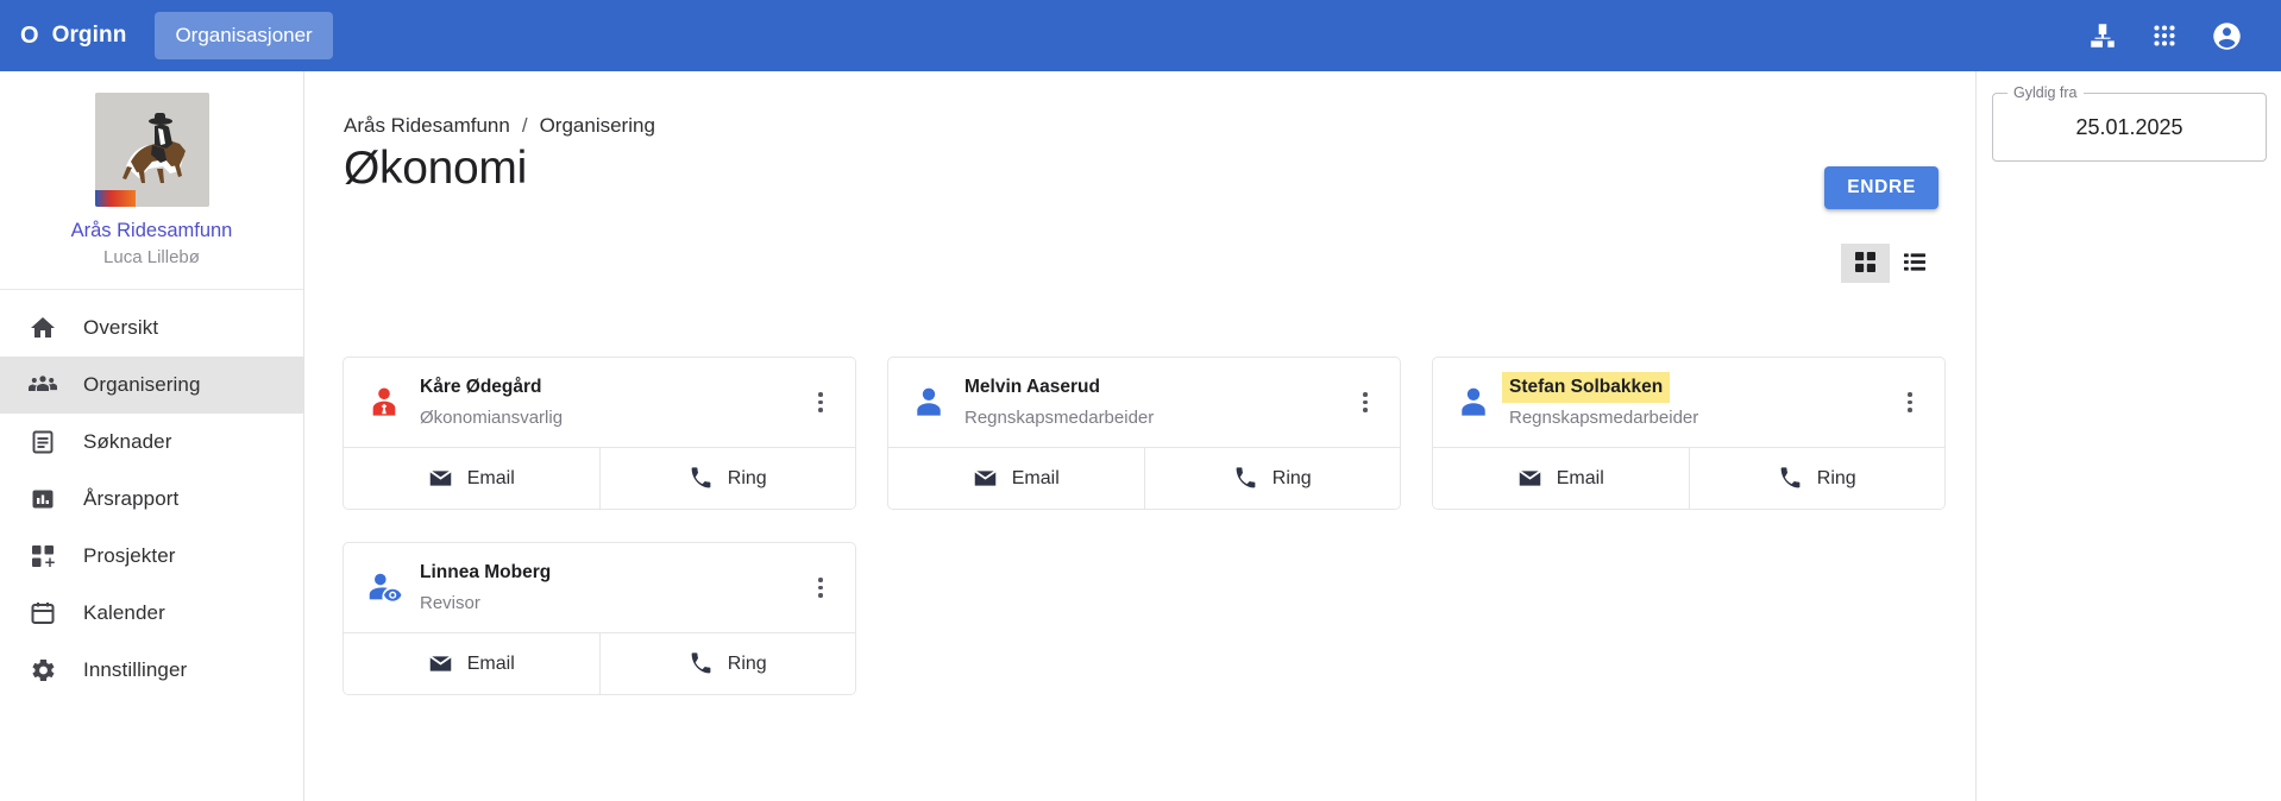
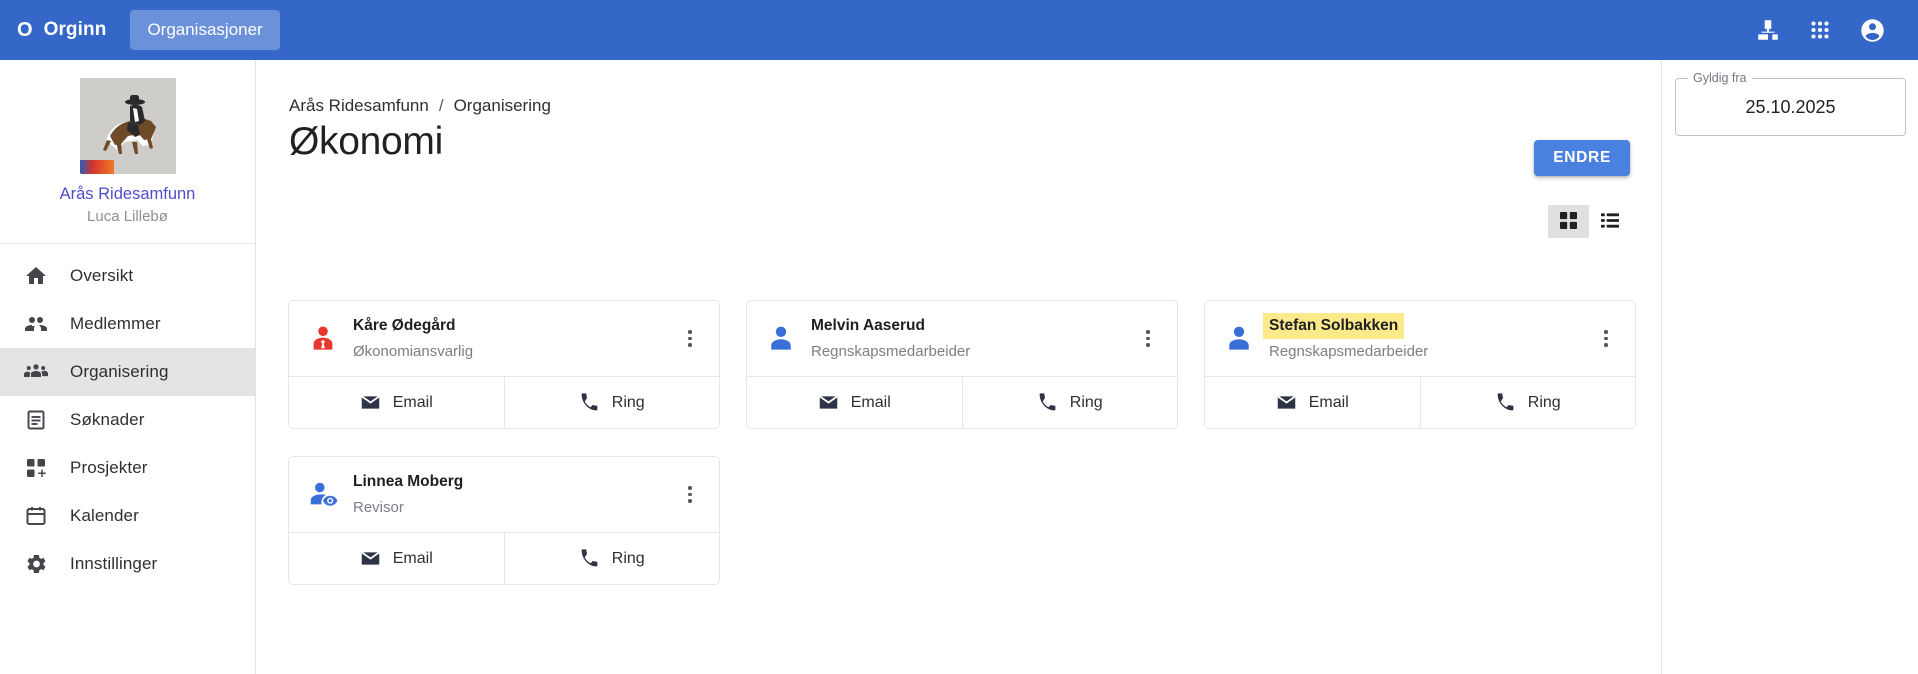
  O
  Orginn
  Organisasjoner
  Arås Ridesamfunn
  Luca Lillebø
  Oversikt
+ Medlemmer
  Organisering
  Søknader
- Årsrapport
  Prosjekter
  Kalender
  Innstillinger
  Arås Ridesamfunn
  /
  Organisering
  Økonomi
  ENDRE
  Kåre Ødegård
  Økonomiansvarlig
  Email
  Ring
  Melvin Aaserud
  Regnskapsmedarbeider
  Email
  Ring
  Stefan Solbakken
  Regnskapsmedarbeider
  Email
  Ring
  Linnea Moberg
  Revisor
  Email
  Ring
  Gyldig fra
- 25.01.2025
+ 25.10.2025
